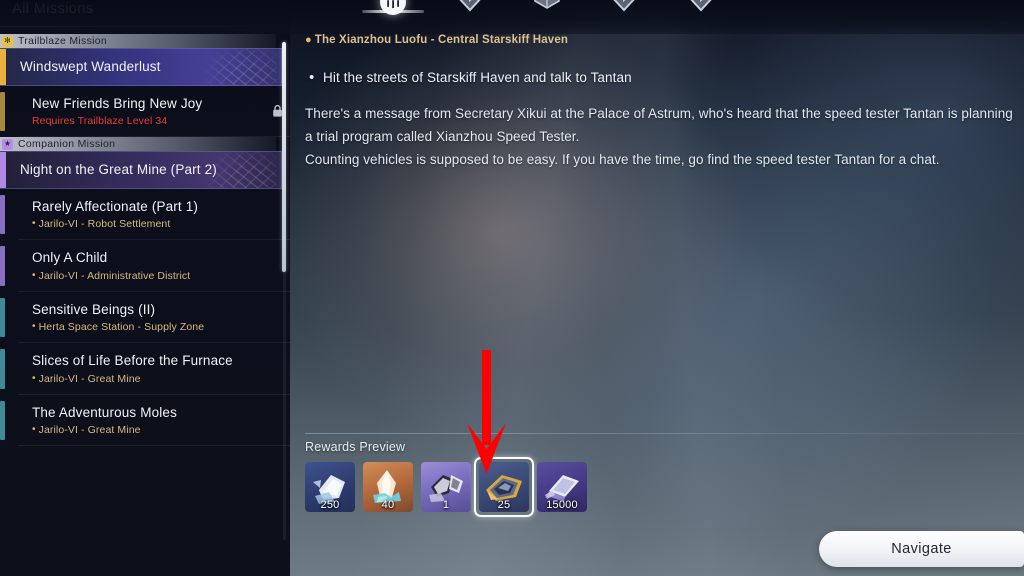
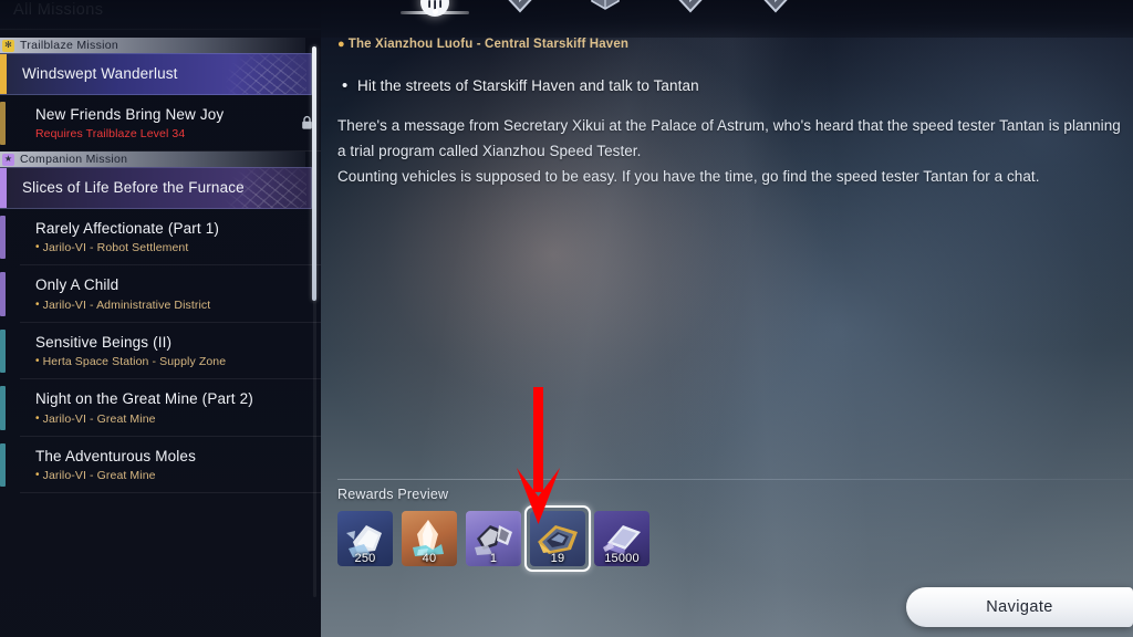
  ✻
  Trailblaze Mission
  Windswept Wanderlust
  New Friends Bring New Joy
  Requires Trailblaze Level 34
  ★
  Companion Mission
- Night on the Great Mine (Part 2)
+ Slices of Life Before the Furnace
  Rarely Affectionate (Part 1)
  •
  Jarilo-VI - Robot Settlement
  Only A Child
  •
  Jarilo-VI - Administrative District
  Sensitive Beings (II)
  •
  Herta Space Station - Supply Zone
- Slices of Life Before the Furnace
+ Night on the Great Mine (Part 2)
  •
  Jarilo-VI - Great Mine
  The Adventurous Moles
  •
  Jarilo-VI - Great Mine
  ●
  The Xianzhou Luofu - Central Starskiff Haven
  Hit the streets of Starskiff Haven and talk to Tantan
  There's a message from Secretary Xikui at the Palace of Astrum, who's heard that the speed tester Tantan is planning a trial program called Xianzhou Speed Tester.
  Counting vehicles is supposed to be easy. If you have the time, go find the speed tester Tantan for a chat.
  Rewards Preview
  250
  40
  1
- 25
+ 19
  15000
  Navigate
